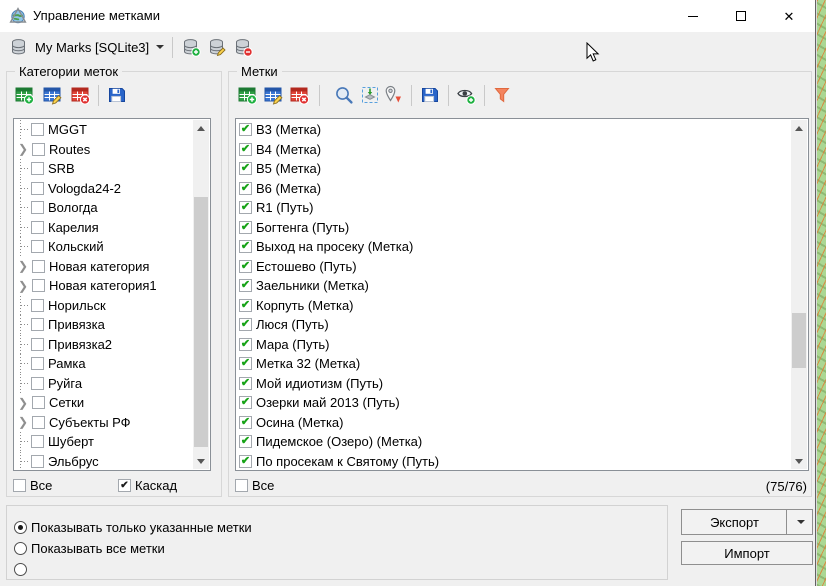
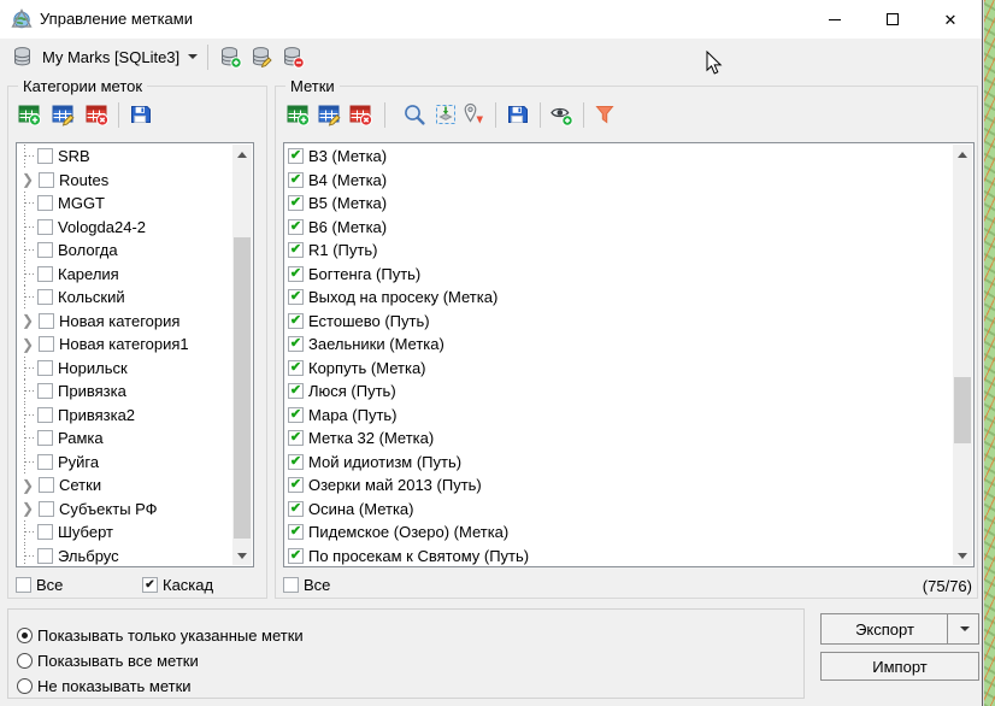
  Управление метками
  ✕
  My Marks [SQLite3]
  Категории меток
- MGGT
+ SRB
  ❯
  Routes
- SRB
+ MGGT
  Vologda24-2
  Вологда
  Карелия
  Кольский
  ❯
  Новая категория
  ❯
  Новая категория1
  Норильск
  Привязка
  Привязка2
  Рамка
  Руйга
  ❯
  Сетки
  ❯
  Субъекты РФ
  Шуберт
  Эльбрус
  Все
  ✔
  Каскад
  Метки
  ✔
  B3 (Метка)
  ✔
  B4 (Метка)
  ✔
  B5 (Метка)
  ✔
  B6 (Метка)
  ✔
  R1 (Путь)
  ✔
  Богтенга (Путь)
  ✔
  Выход на просеку (Метка)
  ✔
  Естошево (Путь)
  ✔
  Заельники (Метка)
  ✔
  Корпуть (Метка)
  ✔
  Люся (Путь)
  ✔
  Мара (Путь)
  ✔
  Метка 32 (Метка)
  ✔
  Мой идиотизм (Путь)
  ✔
  Озерки май 2013 (Путь)
  ✔
  Осина (Метка)
  ✔
  Пидемское (Озеро) (Метка)
  ✔
  По просекам к Святому (Путь)
  Все
  (75/76)
  Показывать только указанные метки
  Показывать все метки
+ Не показывать метки
  Экспорт
  Импорт
